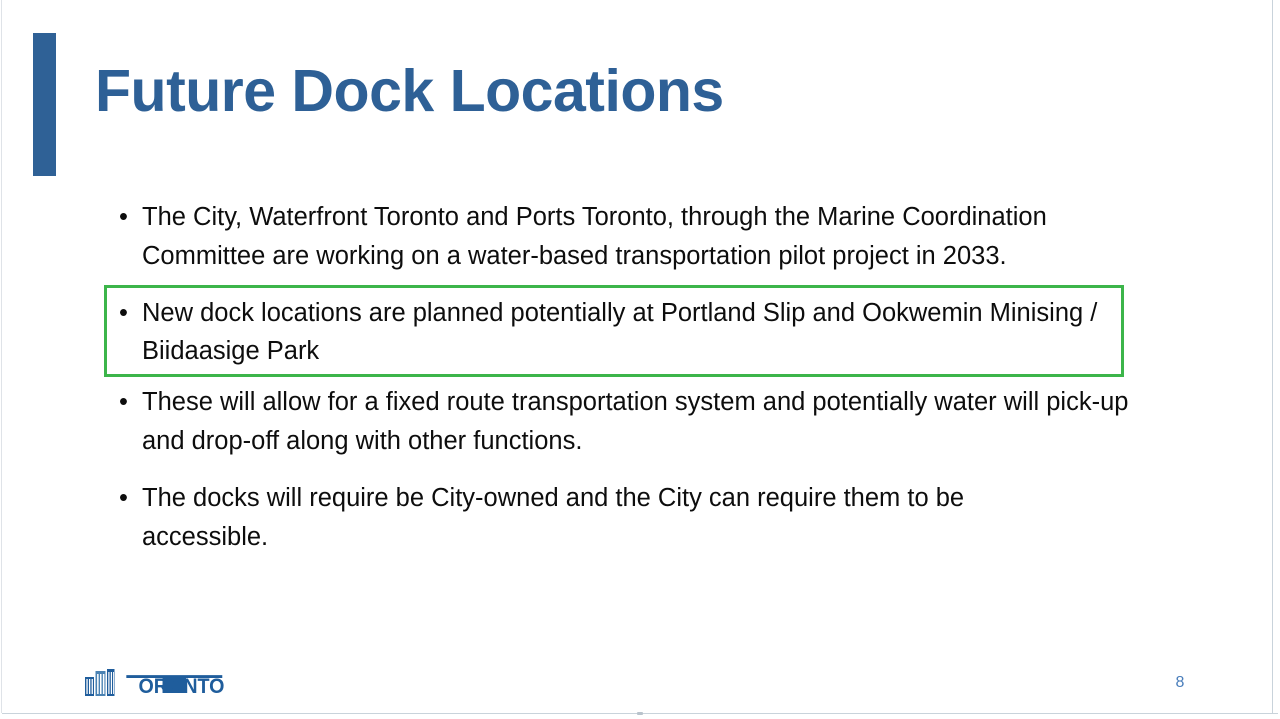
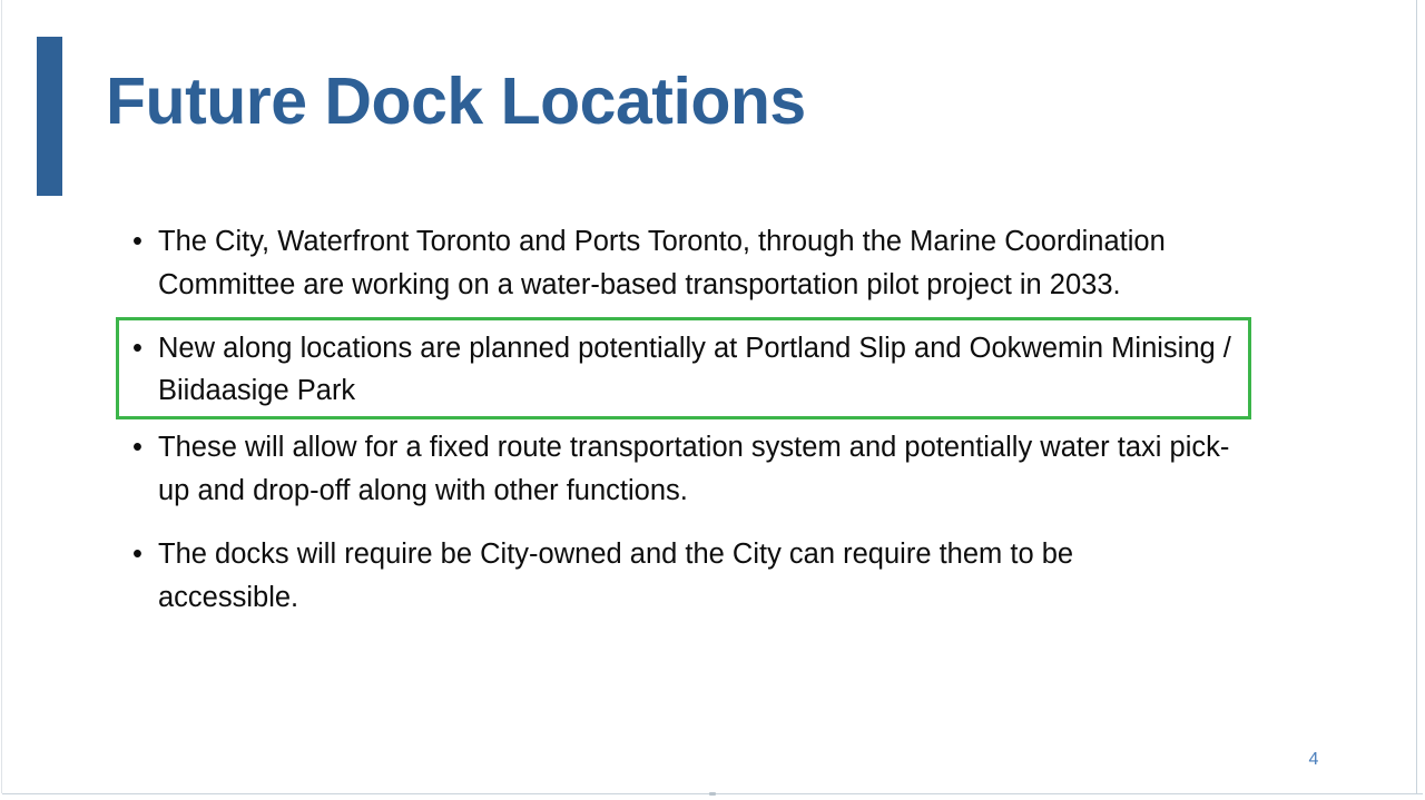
  Future Dock Locations
  •
  The City, Waterfront Toronto and Ports Toronto, through the Marine Coordination Committee are working on a water-based transportation pilot project in 2033.
  •
- New dock locations are planned potentially at Portland Slip and Ookwemin Minising / Biidaasige Park
+ New along locations are planned potentially at Portland Slip and Ookwemin Minising / Biidaasige Park
  •
- These will allow for a fixed route transportation system and potentially water will pick-up and drop-off along with other functions.
+ These will allow for a fixed route transportation system and potentially water taxi pick-up and drop-off along with other functions.
  •
  The docks will require be City-owned and the City can require them to be accessible.
- T
- ORONTO
- 8
+ 4
